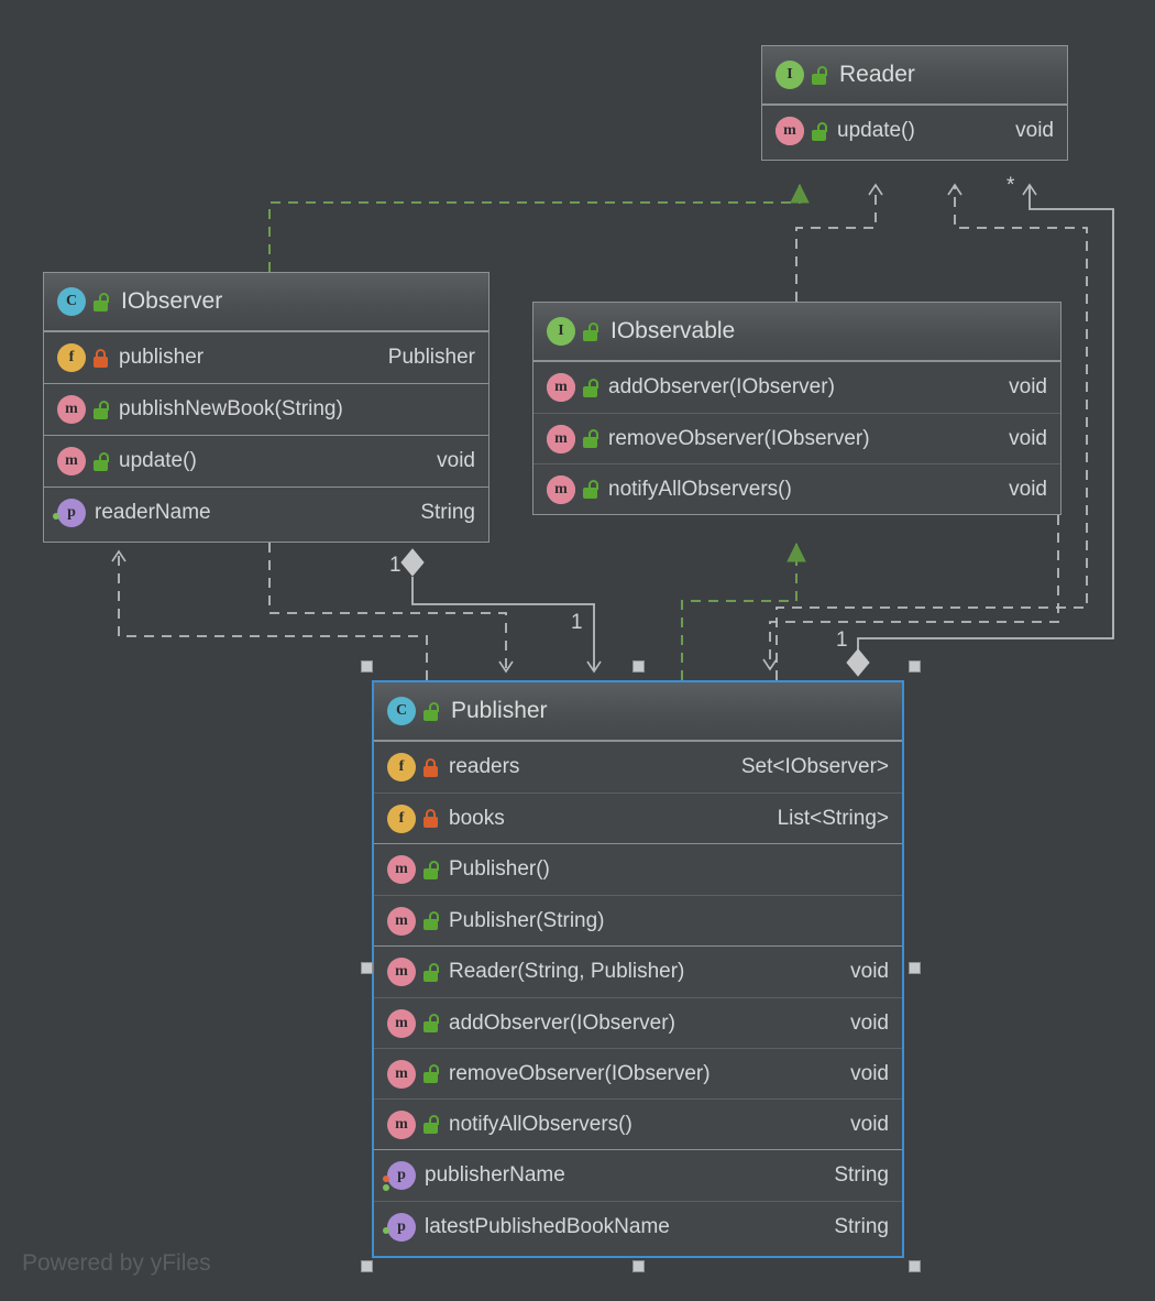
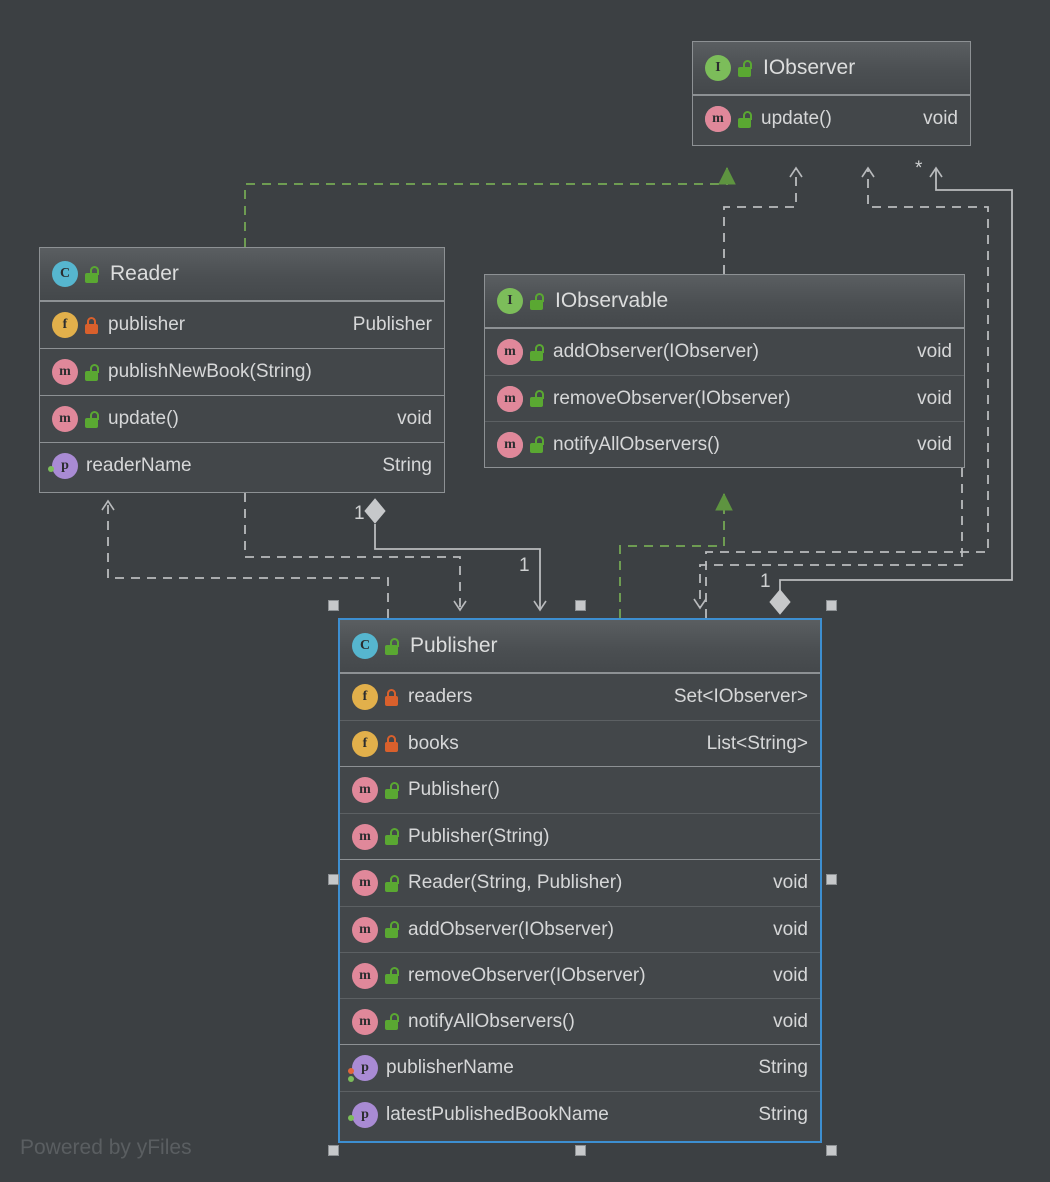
  1
  1
  1
  *
  I
- Reader
+ IObserver
  m
  update()
  void
  C
- IObserver
+ Reader
  f
  publisher
  Publisher
  m
  publishNewBook(String)
  m
  update()
  void
  p
  readerName
  String
  I
  IObservable
  m
  addObserver(IObserver)
  void
  m
  removeObserver(IObserver)
  void
  m
  notifyAllObservers()
  void
  C
  Publisher
  f
  readers
  Set<IObserver>
  f
  books
  List<String>
  m
  Publisher()
  m
  Publisher(String)
  m
  Reader(String, Publisher)
  void
  m
  addObserver(IObserver)
  void
  m
  removeObserver(IObserver)
  void
  m
  notifyAllObservers()
  void
  p
  publisherName
  String
  p
  latestPublishedBookName
  String
  Powered by yFiles
